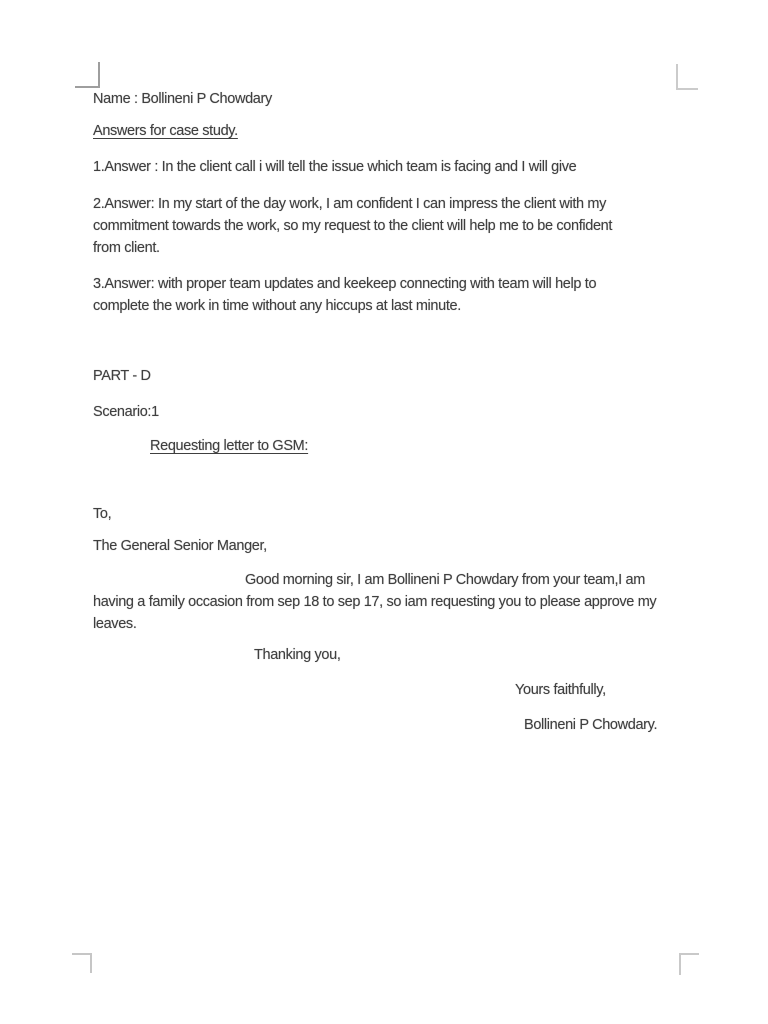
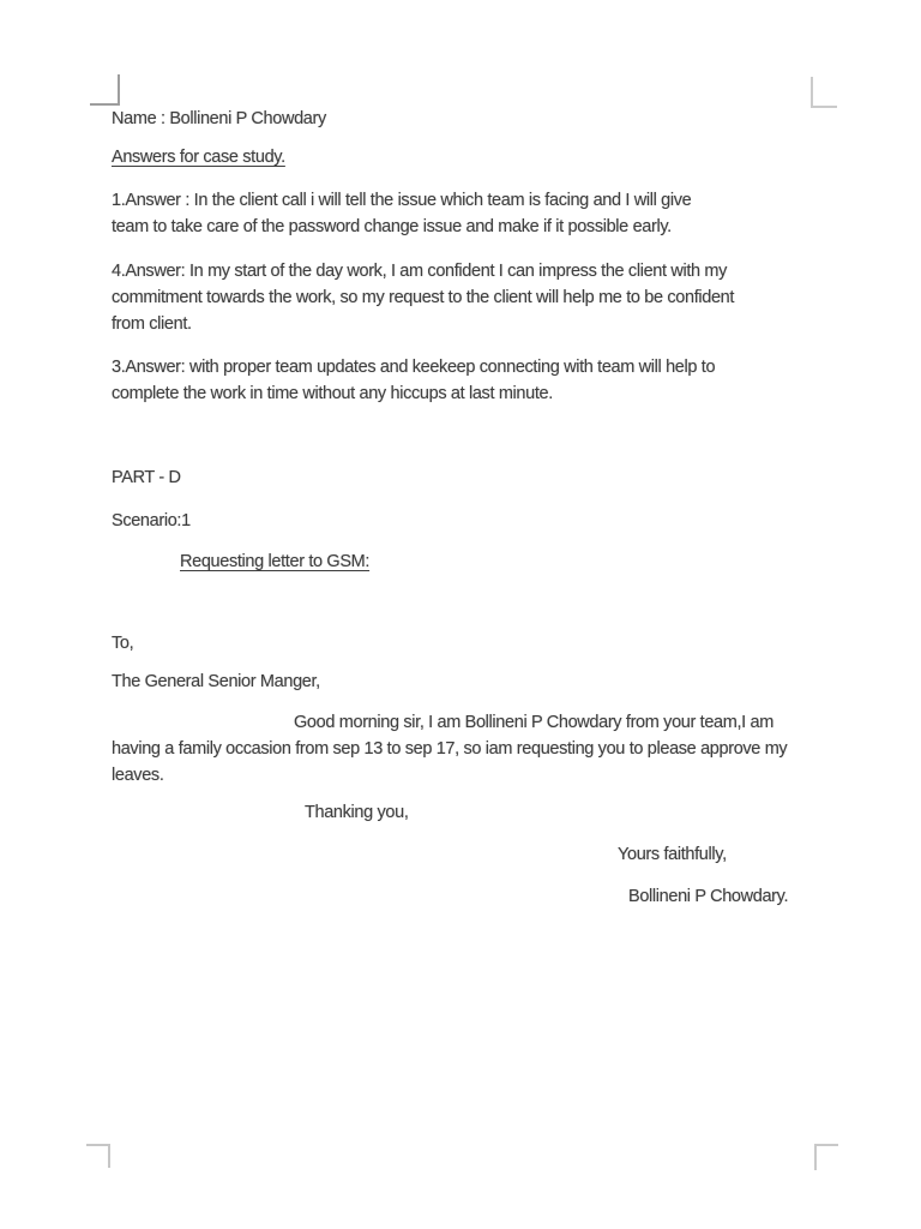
  Name : Bollineni P Chowdary
  Answers for case study.
  1.Answer : In the client call i will tell the issue which team is facing and I will give
+ team to take care of the password change issue and make if it possible early.
- 2.Answer: In my start of the day work, I am confident I can impress the client with my
+ 4.Answer: In my start of the day work, I am confident I can impress the client with my
  commitment towards the work, so my request to the client will help me to be confident
  from client.
  3.Answer: with proper team updates and keekeep connecting with team will help to
  complete the work in time without any hiccups at last minute.
  PART - D
  Scenario:1
  Requesting letter to GSM:
  To,
  The General Senior Manger,
  Good morning sir, I am Bollineni P Chowdary from your team,I am
- having a family occasion from sep 18 to sep 17, so iam requesting you to please approve my
+ having a family occasion from sep 13 to sep 17, so iam requesting you to please approve my
  leaves.
  Thanking you,
  Yours faithfully,
  Bollineni P Chowdary.
